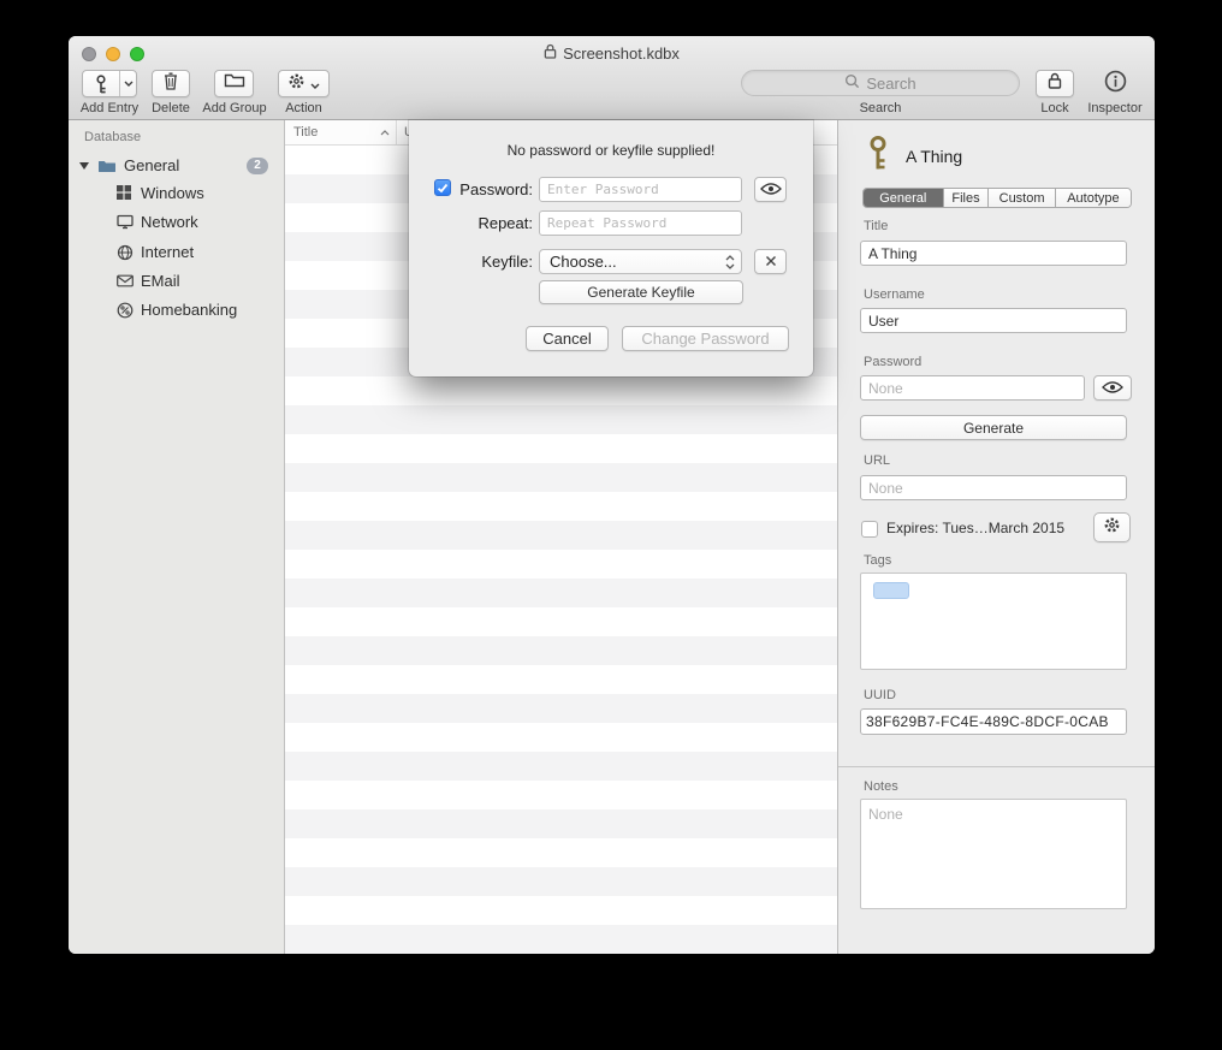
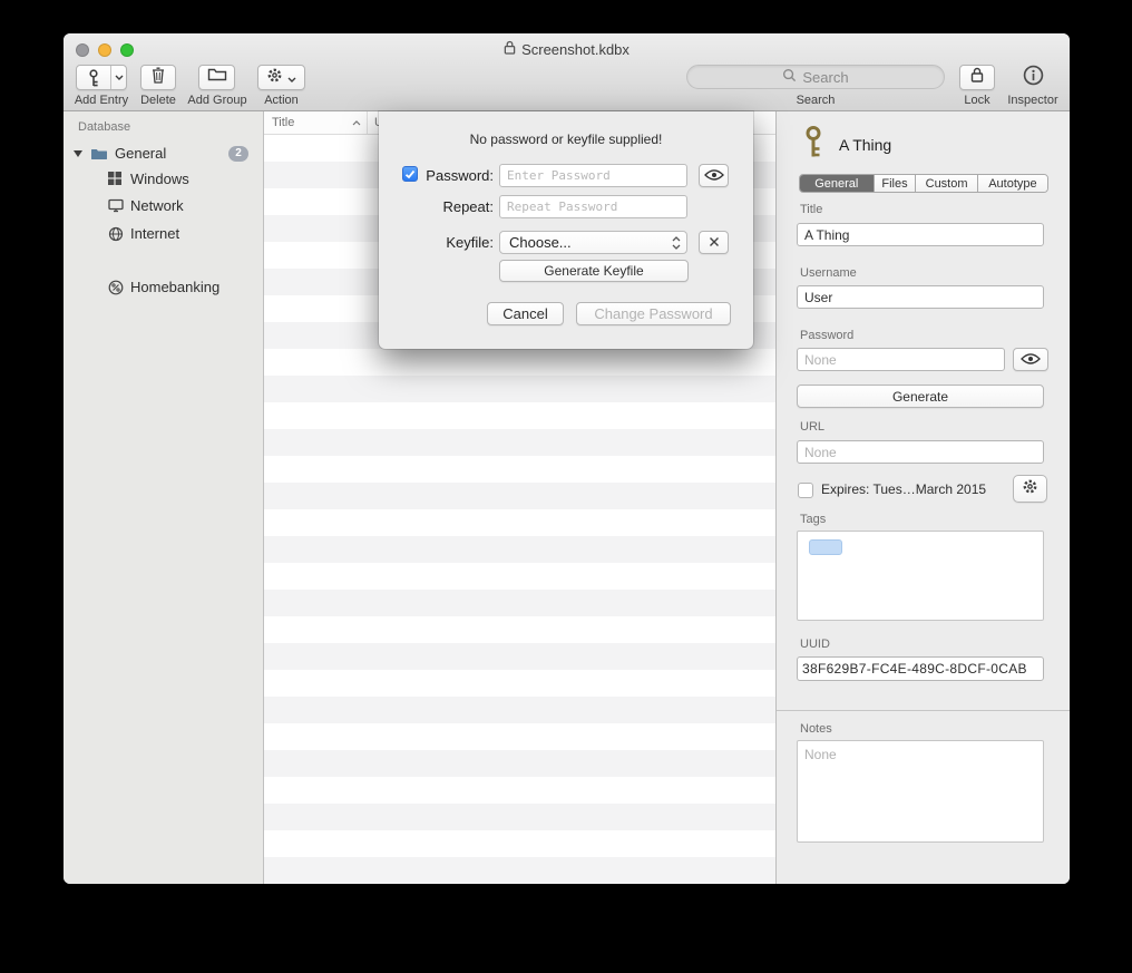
  Screenshot.kdbx
  Add Entry
  Delete
  Add Group
  Action
  Search
  Search
  Lock
  Inspector
  Database
  General
  2
  Windows
  Network
  Internet
- EMail
  Homebanking
  Title
  A Thing
  General
  Files
  Custom
  Autotype
  Title
  A Thing
  Username
  User
  Password
  None
  Generate
  URL
  None
  Expires: Tues…March 2015
  Tags
  UUID
  38F629B7-FC4E-489C-8DCF-0CAB
  Notes
  None
  No password or keyfile supplied!
  Password:
  Enter Password
  Repeat:
  Repeat Password
  Keyfile:
  Choose...
  Generate Keyfile
  Cancel
  Change Password
